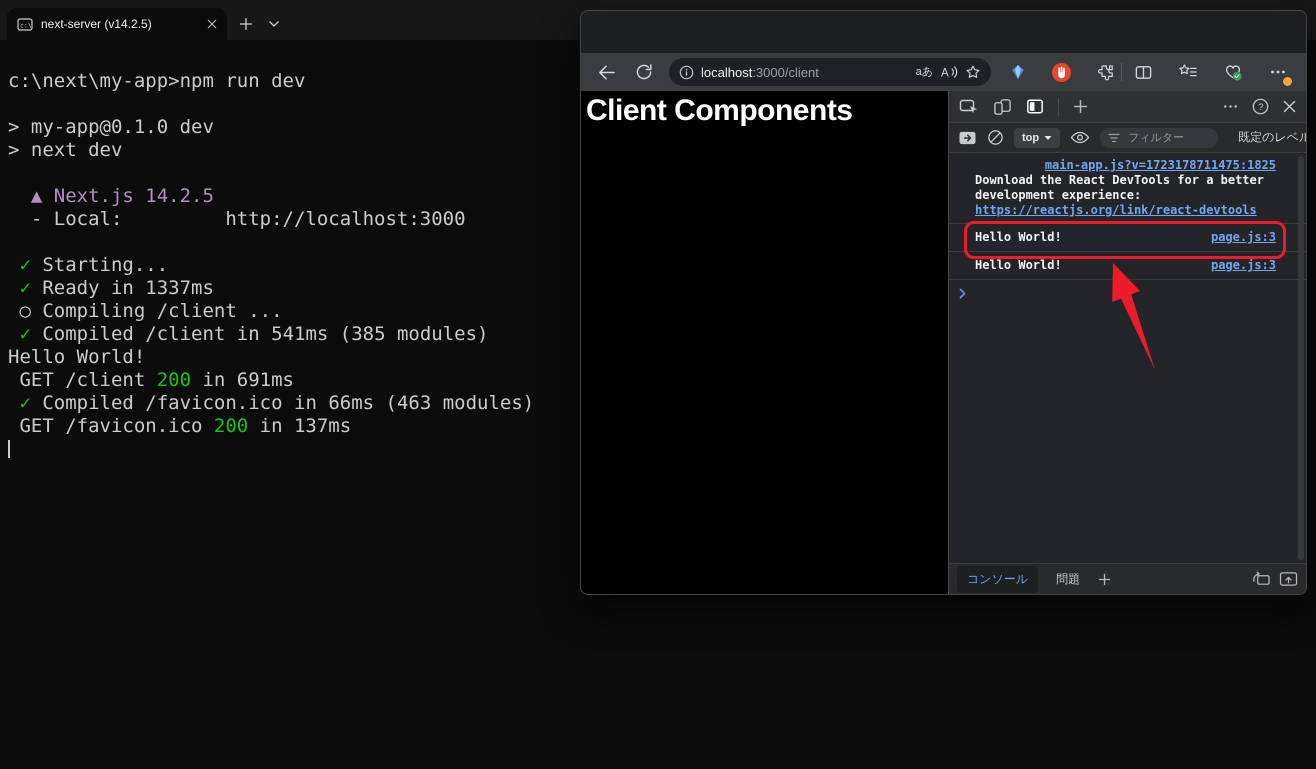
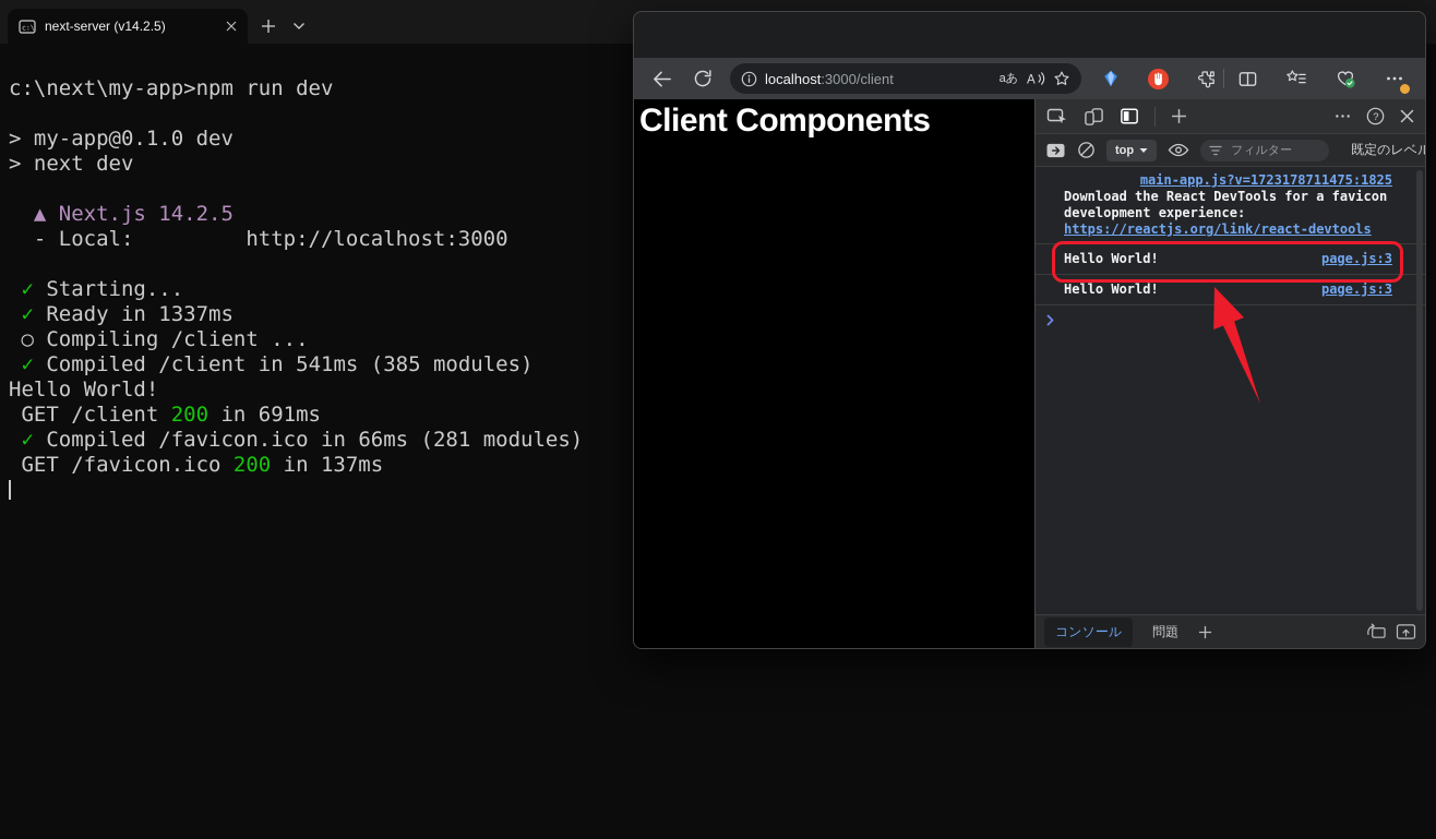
  c:\
  next-server (v14.2.5)
  c:\next\my-app>npm run dev
  > my-app@0.1.0 dev
  > next dev
  ▲ Next.js 14.2.5
  - Local: http://localhost:3000
  ✓ Starting...
  ✓ Ready in 1337ms
  ○ Compiling /client ...
  ✓ Compiled /client in 541ms (385 modules)
  Hello World!
  GET /client 200 in 691ms
- ✓ Compiled /favicon.ico in 66ms (463 modules)
+ ✓ Compiled /favicon.ico in 66ms (281 modules)
  GET /favicon.ico 200 in 137ms
  localhost:3000/client
  aあ
  A
  Client Components
  ?
  top
  フィルター
  既定のレベル
  main-app.js?v=1723178711475:1825
- Download the React DevTools for a better development experience:
+ Download the React DevTools for a favicon development experience:
  https://reactjs.org/link/react-devtools
  Hello World!
  page.js:3
  Hello World!
  page.js:3
  コンソール
  問題
